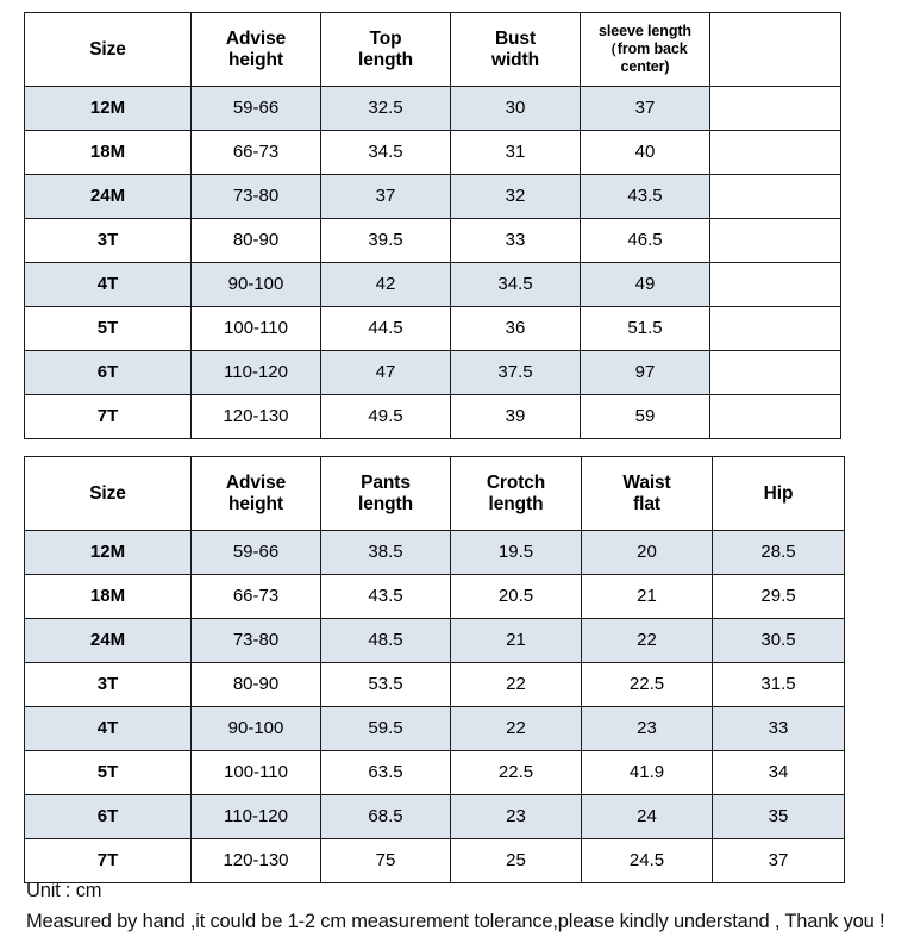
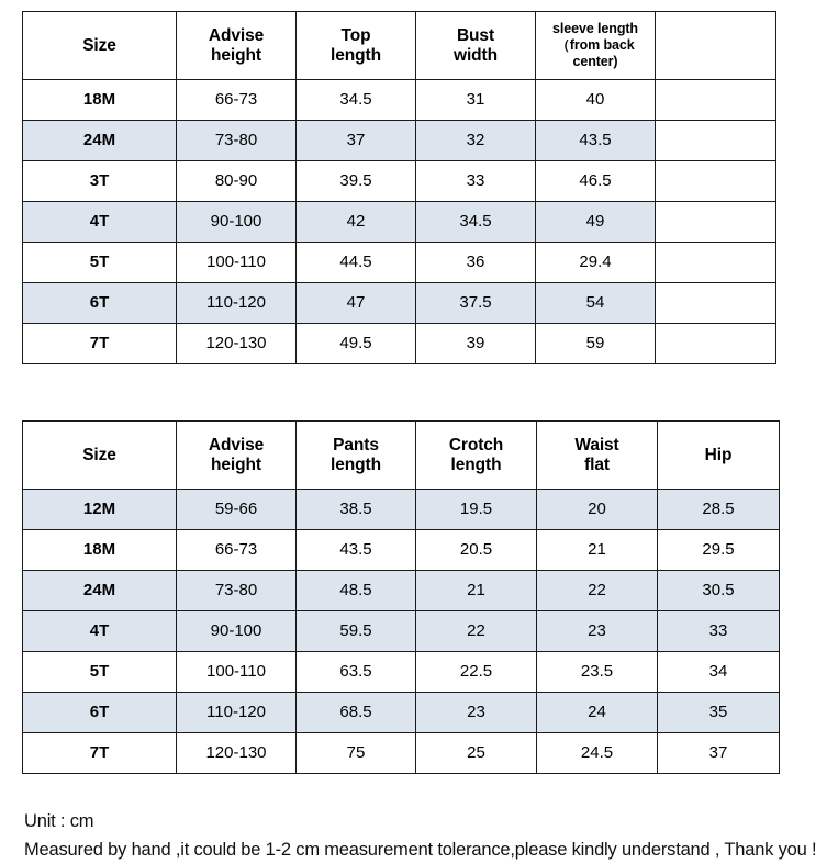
  Size	Advise height	Top length	Bust width	sleeve length （from back center)
- 12M	59-66	32.5	30	37
  18M	66-73	34.5	31	40
  24M	73-80	37	32	43.5
  3T	80-90	39.5	33	46.5
  4T	90-100	42	34.5	49
- 5T	100-110	44.5	36	51.5
+ 5T	100-110	44.5	36	29.4
- 6T	110-120	47	37.5	97
+ 6T	110-120	47	37.5	54
  7T	120-130	49.5	39	59
  Size	Advise height	Pants length	Crotch length	Waist flat	Hip
  12M	59-66	38.5	19.5	20	28.5
  18M	66-73	43.5	20.5	21	29.5
  24M	73-80	48.5	21	22	30.5
- 3T	80-90	53.5	22	22.5	31.5
  4T	90-100	59.5	22	23	33
- 5T	100-110	63.5	22.5	41.9	34
+ 5T	100-110	63.5	22.5	23.5	34
  6T	110-120	68.5	23	24	35
  7T	120-130	75	25	24.5	37
  Unit : cm
  Measured by hand ,it could be 1-2 cm measurement tolerance,please kindly understand , Thank you !
